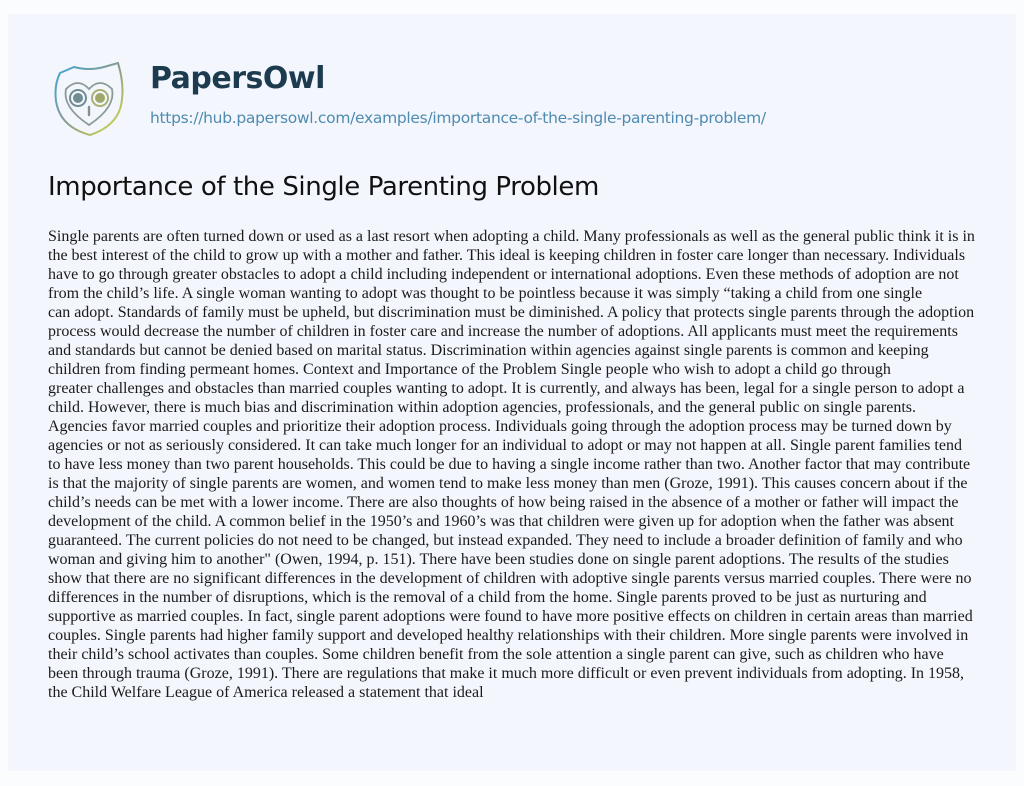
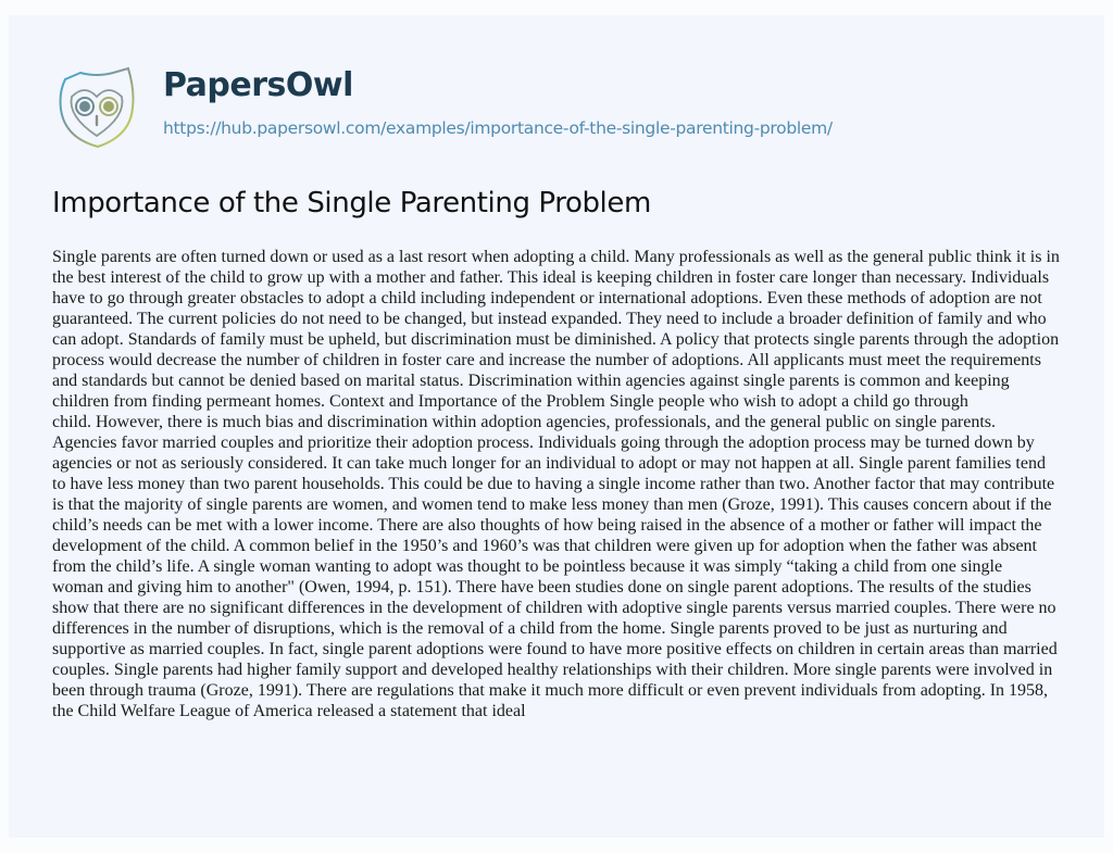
  PapersOwl
  https://hub.papersowl.com/examples/importance-of-the-single-parenting-problem/
  Importance of the Single Parenting Problem
  Single parents are often turned down or used as a last resort when adopting a child. Many professionals as well as the general public think it is in
  the best interest of the child to grow up with a mother and father. This ideal is keeping children in foster care longer than necessary. Individuals
  have to go through greater obstacles to adopt a child including independent or international adoptions. Even these methods of adoption are not
- from the child’s life. A single woman wanting to adopt was thought to be pointless because it was simply “taking a child from one single
+ guaranteed. The current policies do not need to be changed, but instead expanded. They need to include a broader definition of family and who
  can adopt. Standards of family must be upheld, but discrimination must be diminished. A policy that protects single parents through the adoption
  process would decrease the number of children in foster care and increase the number of adoptions. All applicants must meet the requirements
  and standards but cannot be denied based on marital status. Discrimination within agencies against single parents is common and keeping
  children from finding permeant homes. Context and Importance of the Problem Single people who wish to adopt a child go through
- greater challenges and obstacles than married couples wanting to adopt. It is currently, and always has been, legal for a single person to adopt a
  child. However, there is much bias and discrimination within adoption agencies, professionals, and the general public on single parents.
  Agencies favor married couples and prioritize their adoption process. Individuals going through the adoption process may be turned down by
  agencies or not as seriously considered. It can take much longer for an individual to adopt or may not happen at all. Single parent families tend
  to have less money than two parent households. This could be due to having a single income rather than two. Another factor that may contribute
  is that the majority of single parents are women, and women tend to make less money than men (Groze, 1991). This causes concern about if the
  child’s needs can be met with a lower income. There are also thoughts of how being raised in the absence of a mother or father will impact the
  development of the child. A common belief in the 1950’s and 1960’s was that children were given up for adoption when the father was absent
- guaranteed. The current policies do not need to be changed, but instead expanded. They need to include a broader definition of family and who
+ from the child’s life. A single woman wanting to adopt was thought to be pointless because it was simply “taking a child from one single
  woman and giving him to another" (Owen, 1994, p. 151). There have been studies done on single parent adoptions. The results of the studies
  show that there are no significant differences in the development of children with adoptive single parents versus married couples. There were no
  differences in the number of disruptions, which is the removal of a child from the home. Single parents proved to be just as nurturing and
  supportive as married couples. In fact, single parent adoptions were found to have more positive effects on children in certain areas than married
  couples. Single parents had higher family support and developed healthy relationships with their children. More single parents were involved in
- their child’s school activates than couples. Some children benefit from the sole attention a single parent can give, such as children who have
  been through trauma (Groze, 1991). There are regulations that make it much more difficult or even prevent individuals from adopting. In 1958,
  the Child Welfare League of America released a statement that ideal
